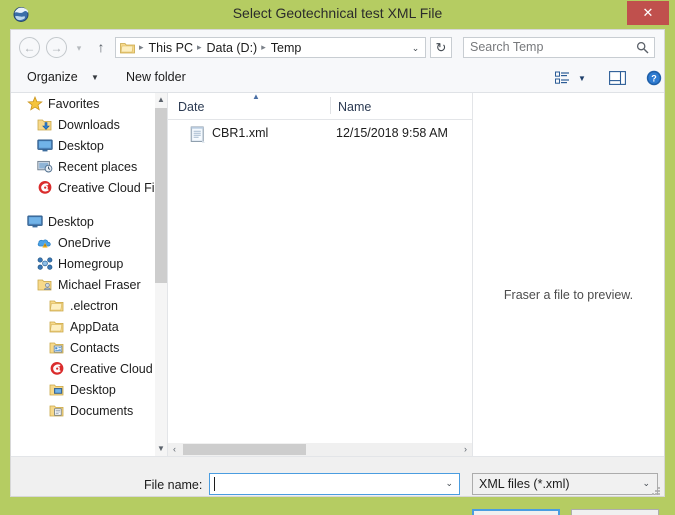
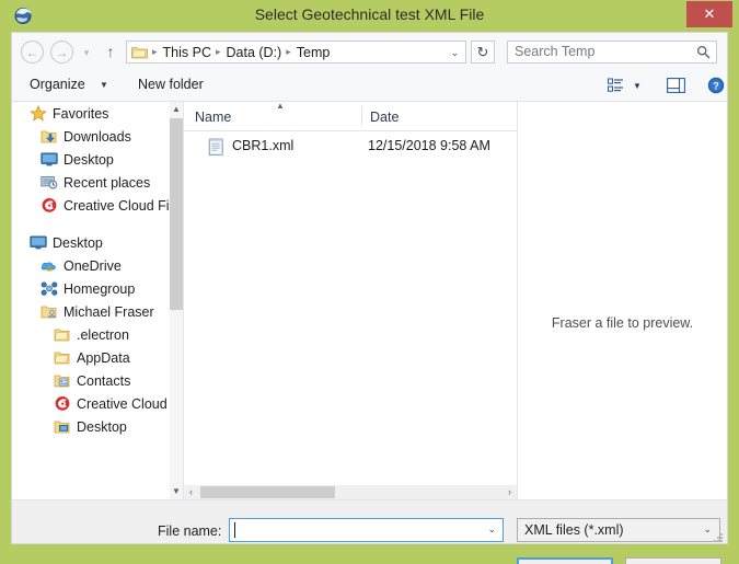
  Select Geotechnical test XML File
  ✕
  ←
  →
  ▾
  ↑
  ▸
  This PC
  ▸
  Data (D:)
  ▸
  Temp
  ⌄
  ↻
  Search Temp
  Organize
  ▼
  New folder
  ▼
  ?
  Favorites
  Downloads
  Desktop
  Recent places
  Creative Cloud Fi
  Desktop
  OneDrive
  Homegroup
  Michael Fraser
  .electron
  AppData
  Contacts
  Creative Cloud
  Desktop
- Documents
  ▲
  ▼
- Date
+ Name
  ▲
- Name
+ Date
  CBR1.xml
  12/15/2018 9:58 AM
  ‹
  ›
  Fraser a file to preview.
  File name:
  ⌄
  XML files (*.xml)
  ⌄
